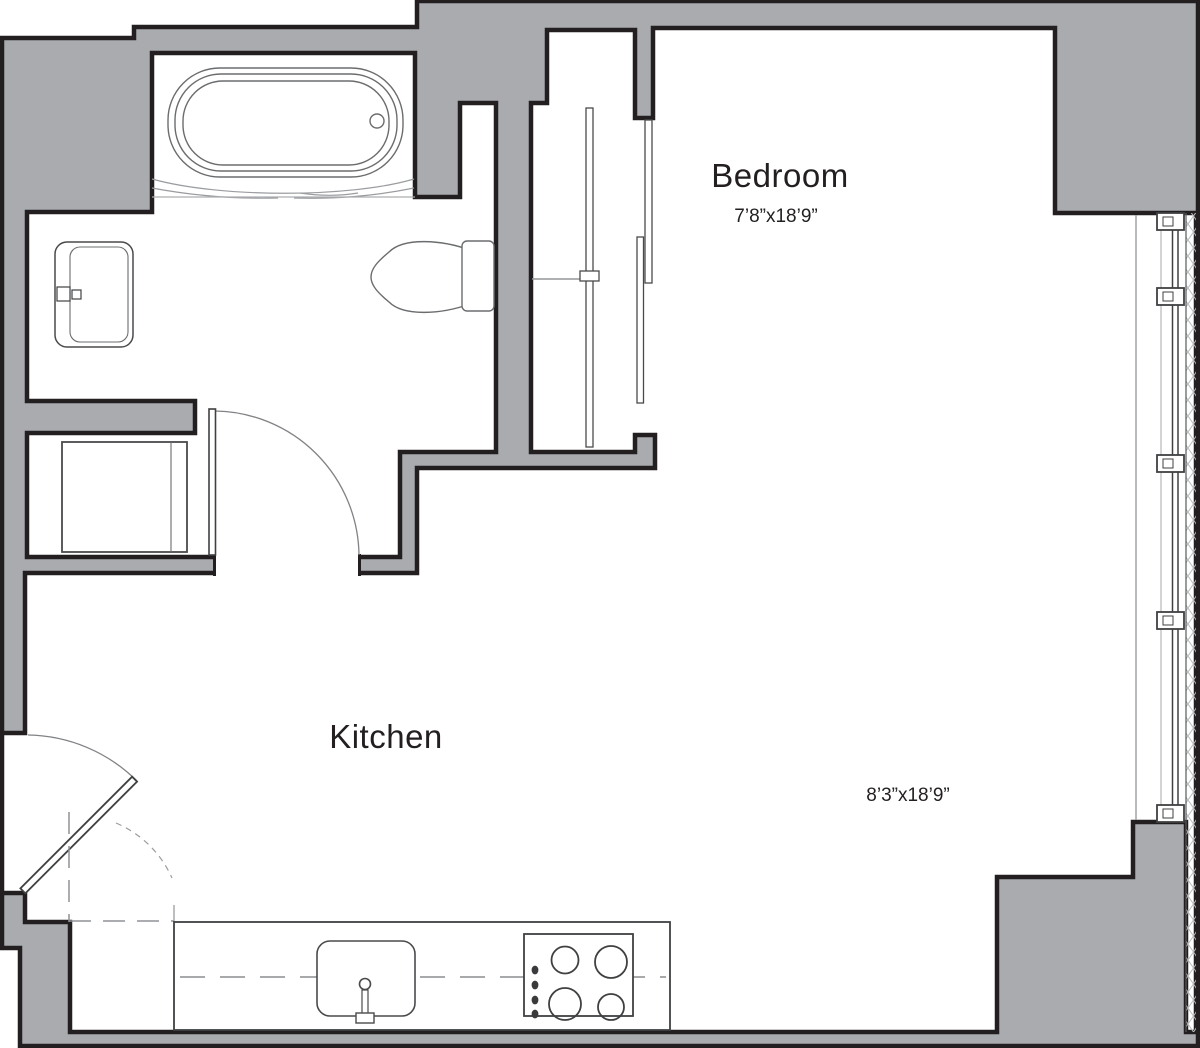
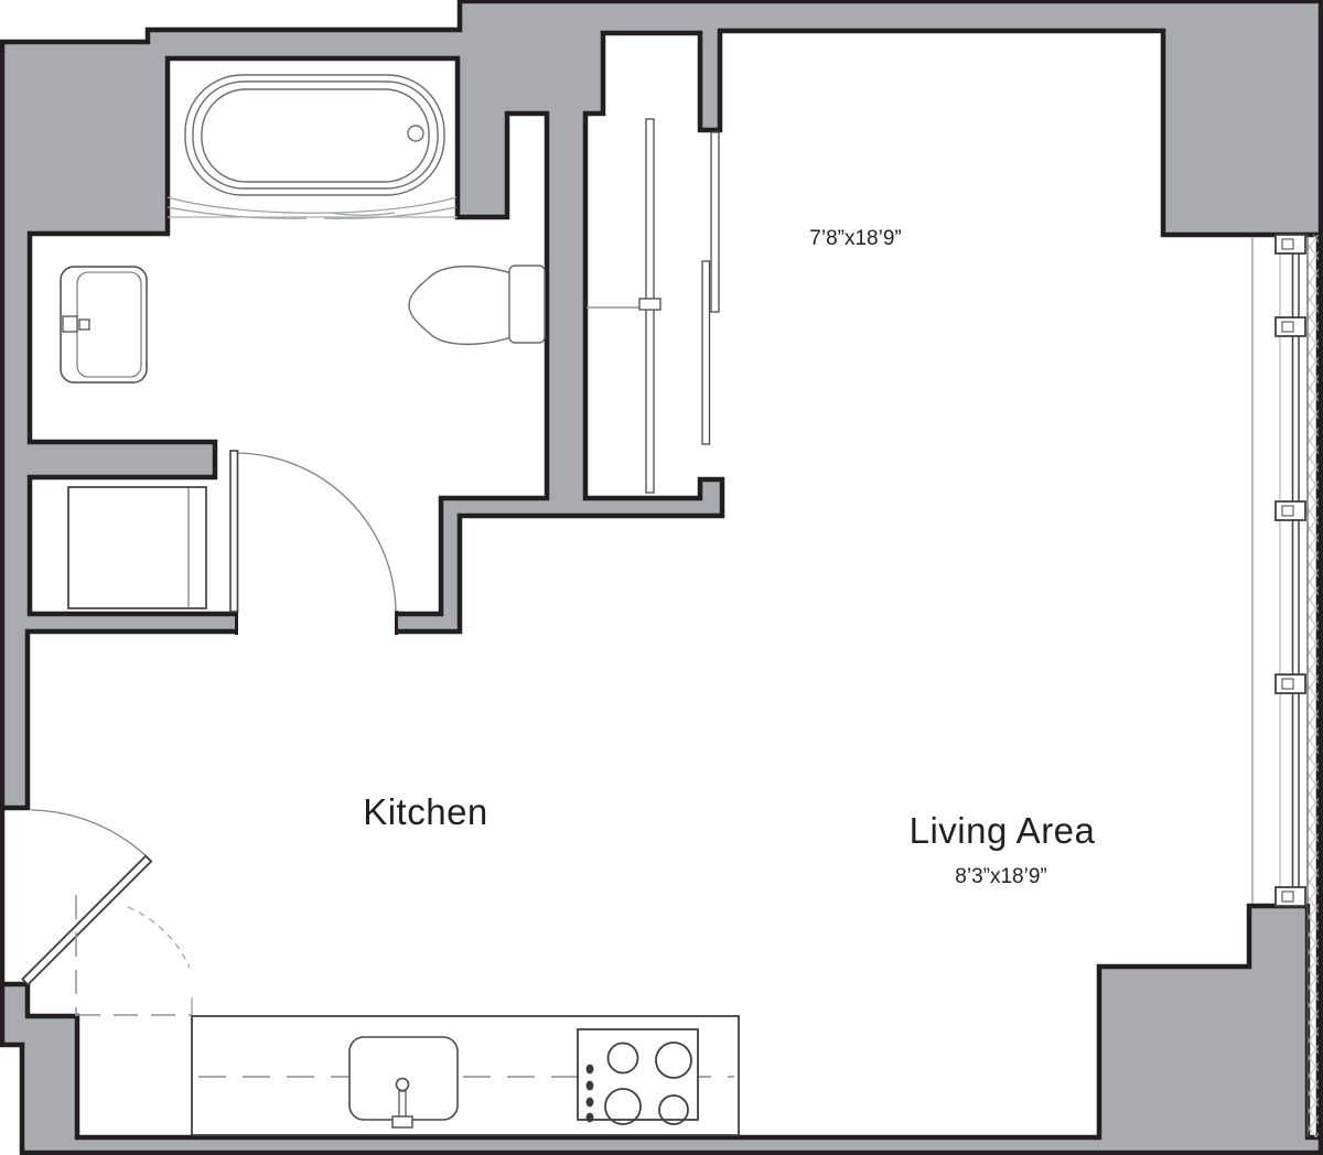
- Bedroom
  7’8”x18’9”
  Kitchen
+ Living Area
  8’3”x18’9”
